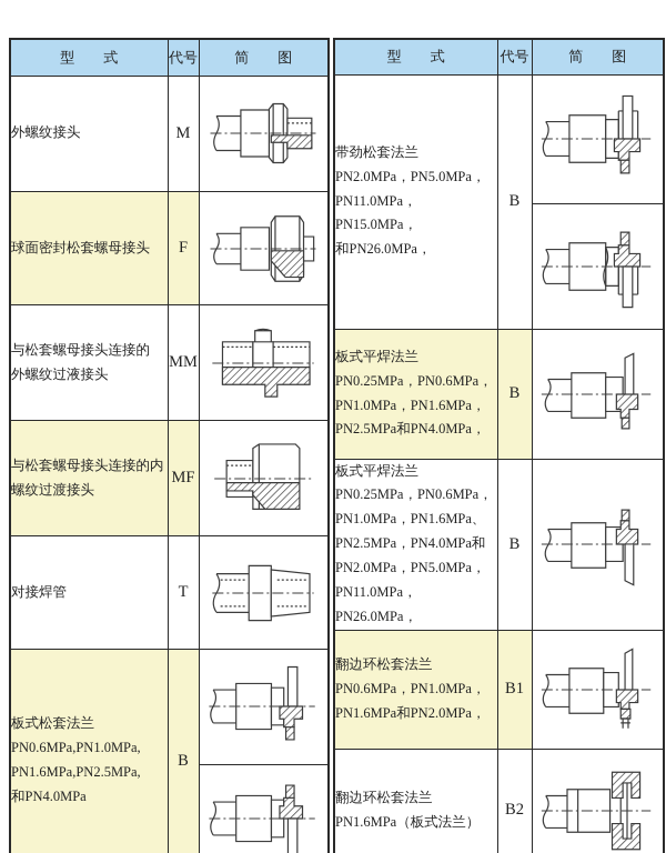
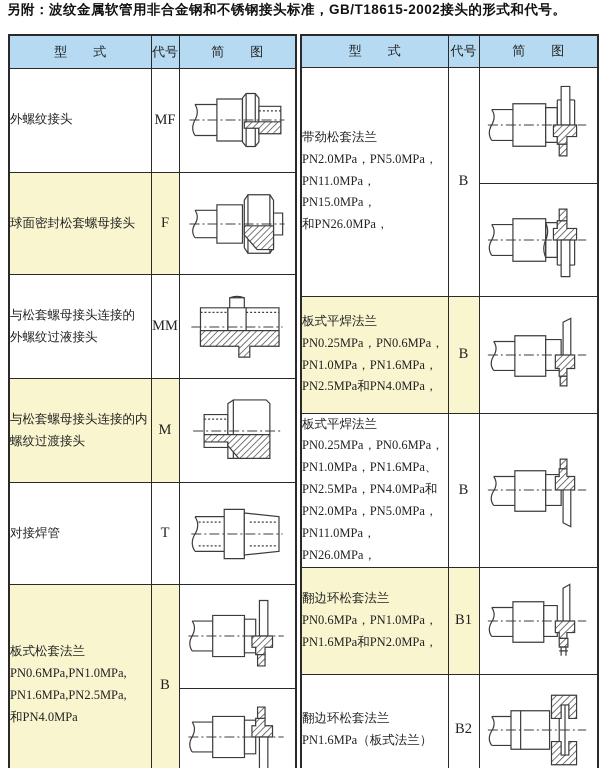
+ 另附：波纹金属软管用非合金钢和不锈钢接头标准，GB/T18615-2002接头的形式和代号。
  型 式	代号	简 图
- 外螺纹接头	M
+ 外螺纹接头	MF
  球面密封松套螺母接头	F
  与松套螺母接头连接的 外螺纹过液接头	MM
- 与松套螺母接头连接的内 螺纹过渡接头	MF
+ 与松套螺母接头连接的内 螺纹过渡接头	M
  对接焊管	T
  板式松套法兰 PN0.6MPa,PN1.0MPa, PN1.6MPa,PN2.5MPa, 和PN4.0MPa	B
  型 式	代号	简 图
  带劲松套法兰 PN2.0MPa，PN5.0MPa， PN11.0MPa，PN15.0MPa， 和PN26.0MPa，	B
  板式平焊法兰 PN0.25MPa，PN0.6MPa， PN1.0MPa，PN1.6MPa， PN2.5MPa和PN4.0MPa，	B
  板式平焊法兰 PN0.25MPa，PN0.6MPa， PN1.0MPa，PN1.6MPa、 PN2.5MPa，PN4.0MPa和 PN2.0MPa，PN5.0MPa， PN11.0MPa，PN26.0MPa，	B
  翻边环松套法兰 PN0.6MPa，PN1.0MPa， PN1.6MPa和PN2.0MPa，	B1
  翻边环松套法兰 PN1.6MPa（板式法兰）	B2
